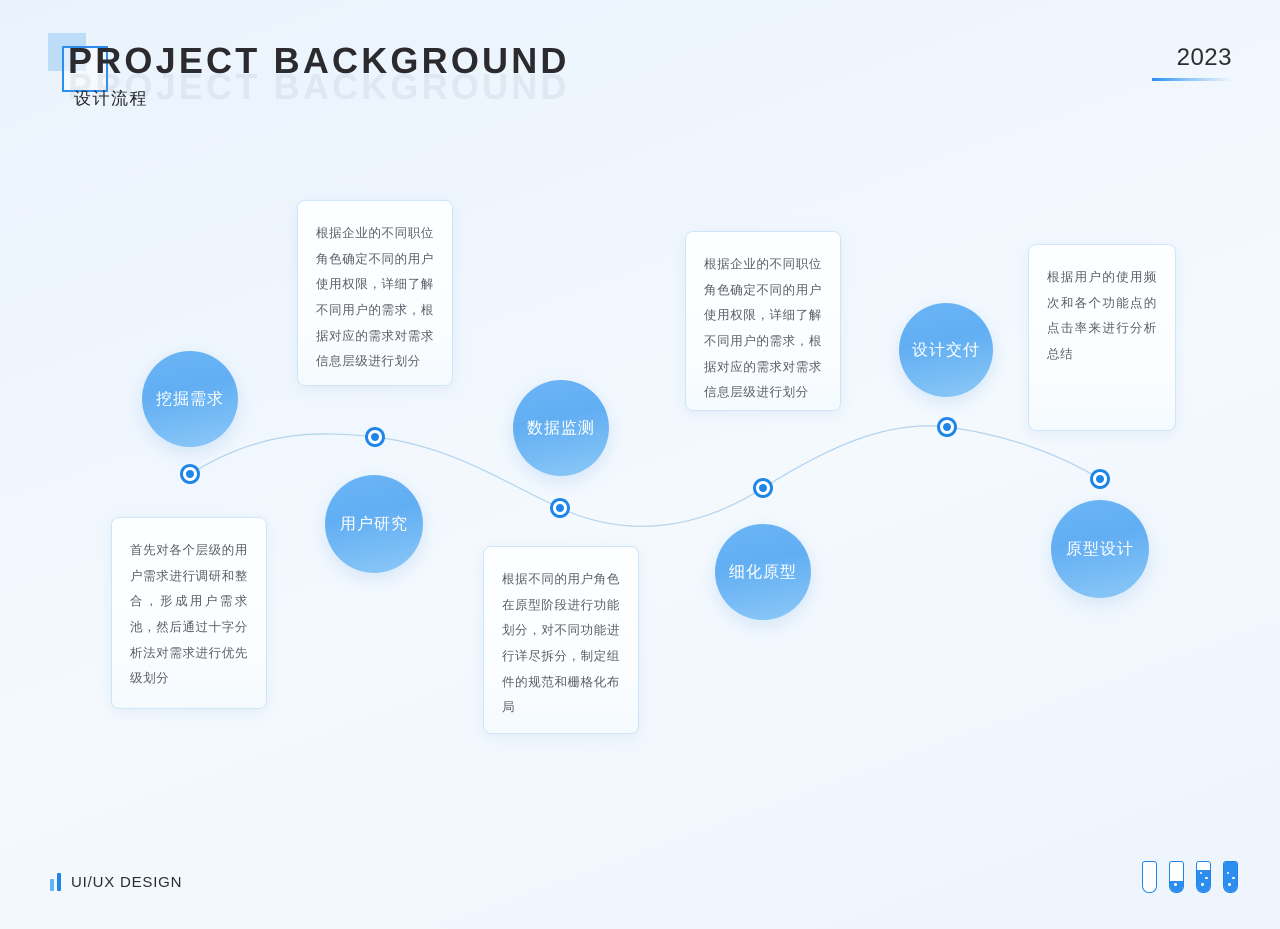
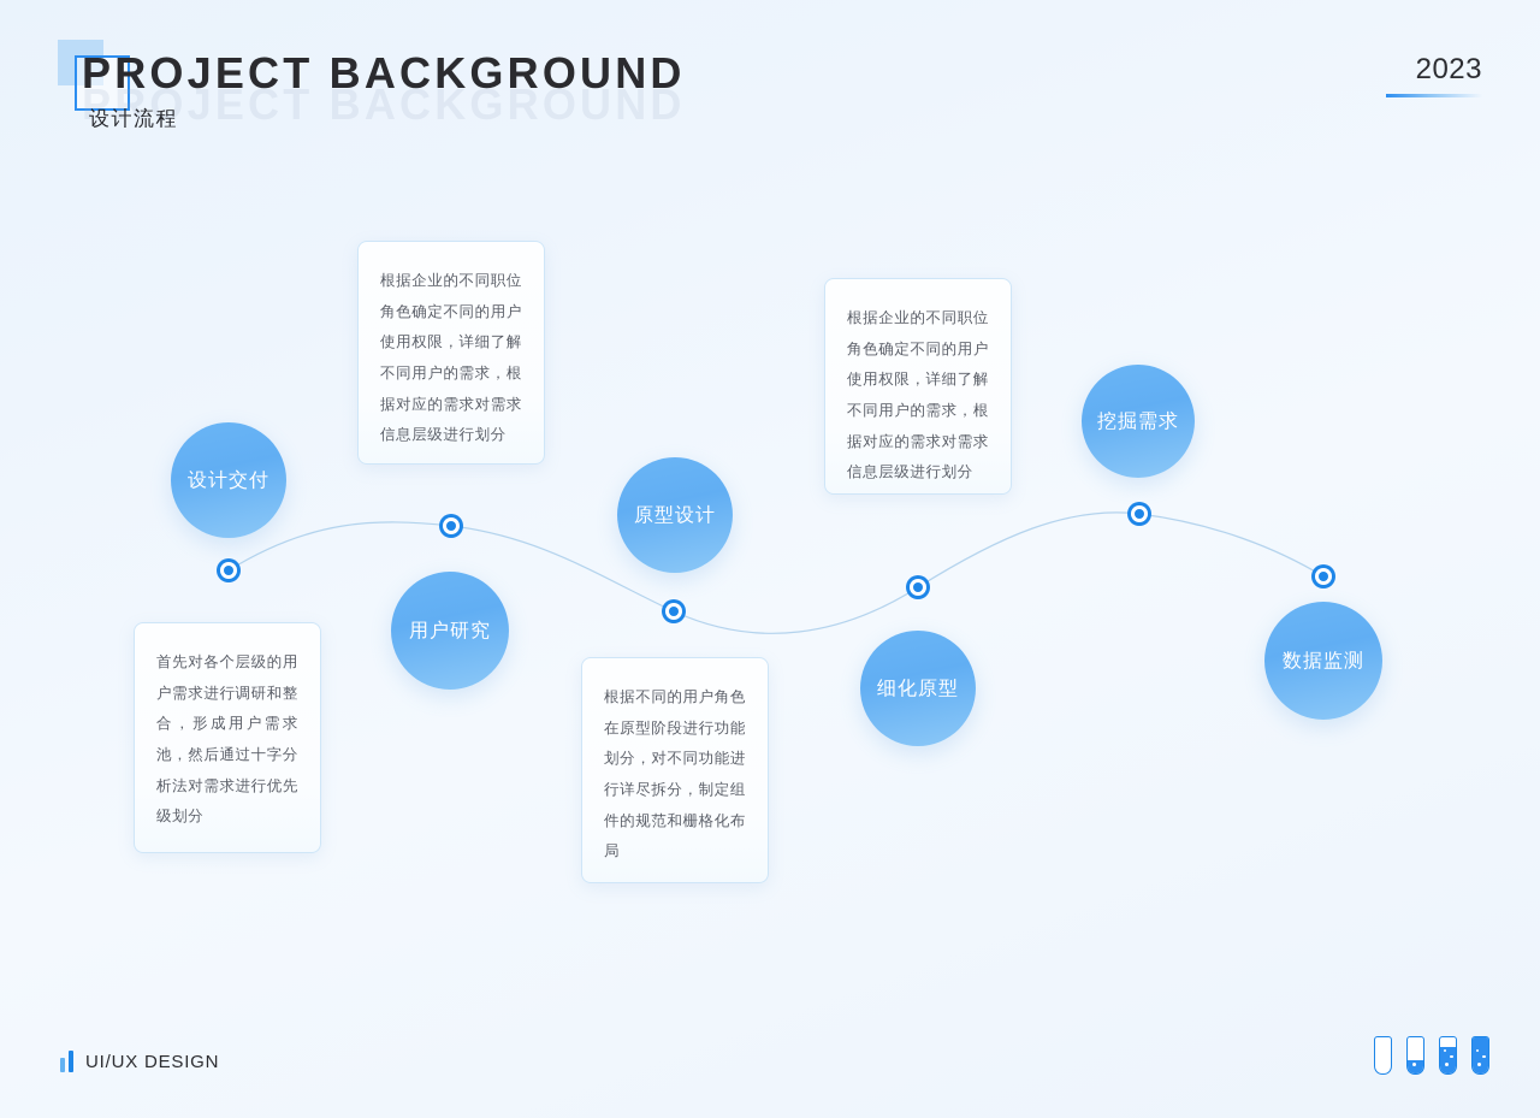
  PROJECT BACKGROUND
  PROJECT BACKGROUND
  设计流程
  2023
- 挖掘需求
+ 设计交付
  用户研究
- 数据监测
+ 原型设计
  细化原型
- 设计交付
+ 挖掘需求
- 原型设计
+ 数据监测
  根据企业的不同职位角色确定不同的用户使用权限，详细了解不同用户的需求，根据对应的需求对需求信息层级进行划分
  首先对各个层级的用户需求进行调研和整合，形成用户需求池，然后通过十字分析法对需求进行优先级划分
  根据不同的用户角色在原型阶段进行功能划分，对不同功能进行详尽拆分，制定组件的规范和栅格化布局
  根据企业的不同职位角色确定不同的用户使用权限，详细了解不同用户的需求，根据对应的需求对需求信息层级进行划分
- 根据用户的使用频次和各个功能点的点击率来进行分析总结
  UI/UX DESIGN
